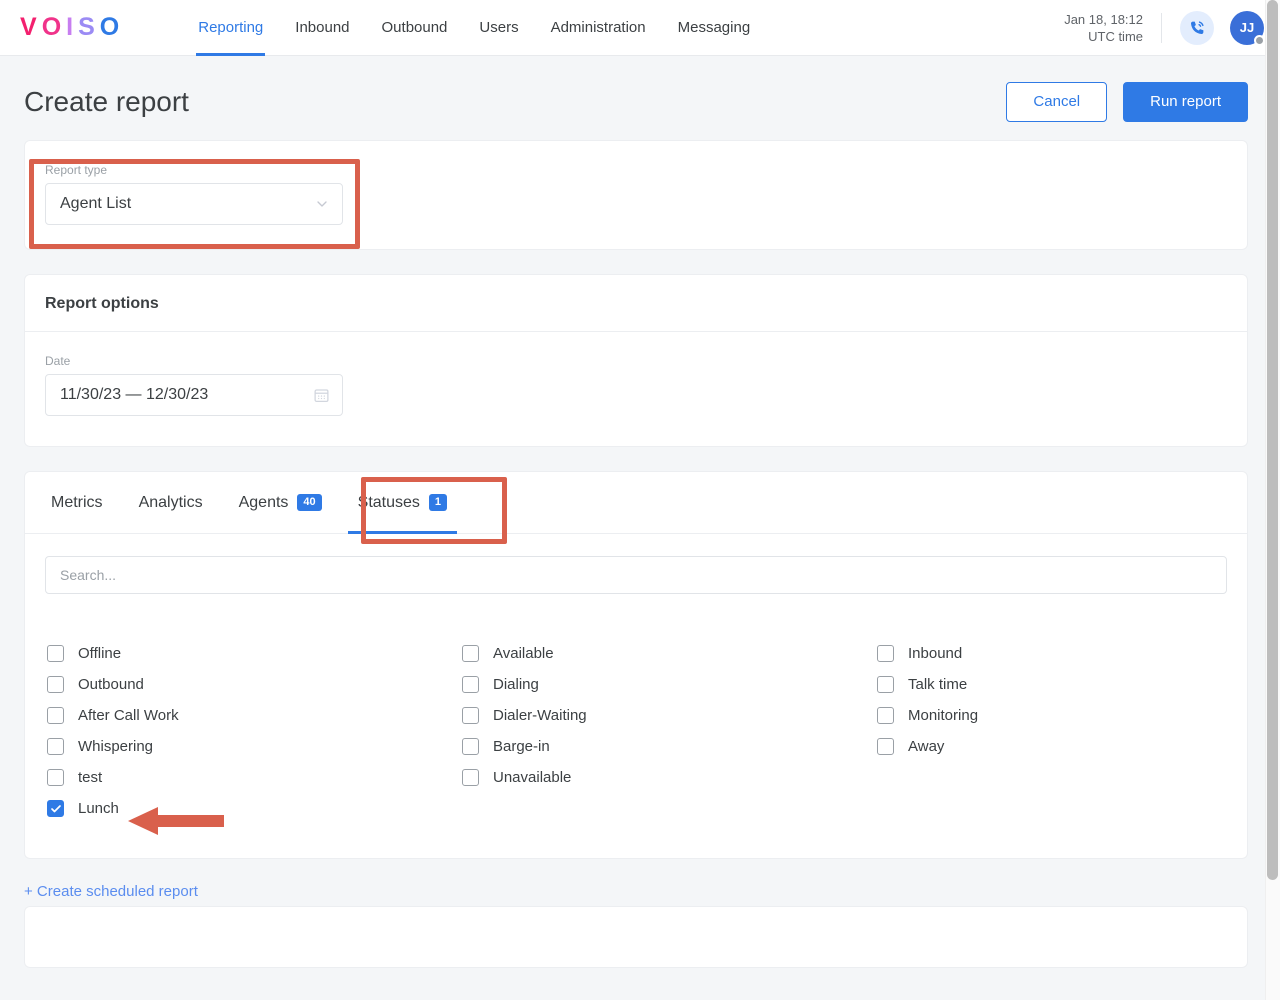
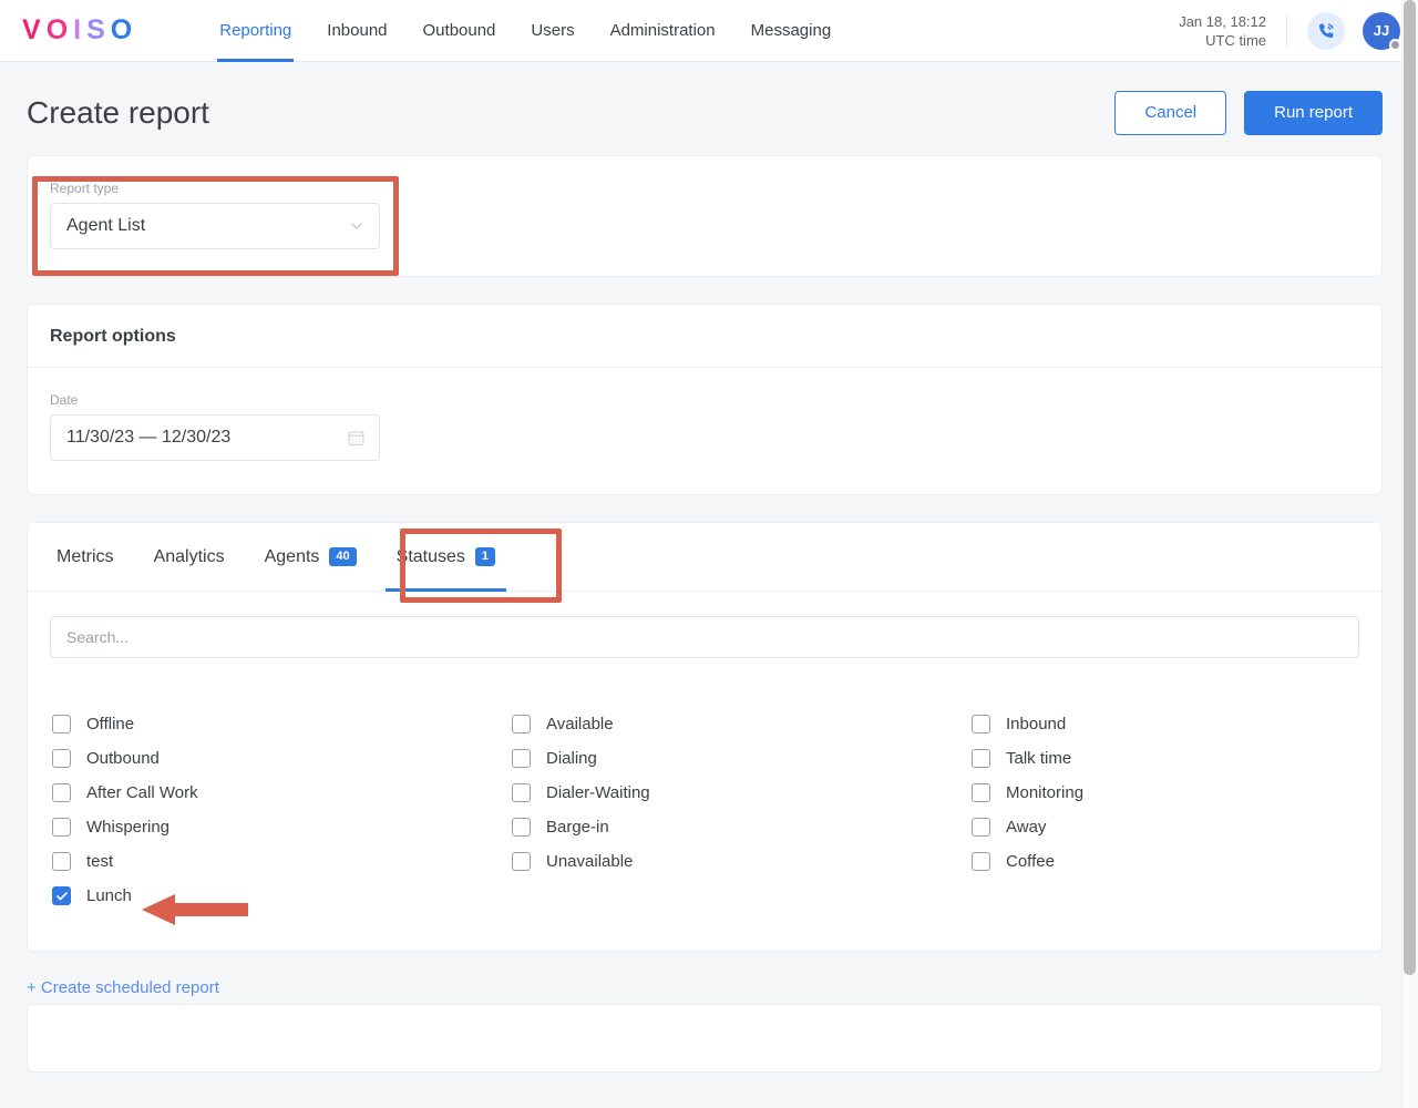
  V
  O
  I
  S
  O
  Reporting
  Inbound
  Outbound
  Users
  Administration
  Messaging
  Jan 18, 18:12
  UTC time
  JJ
  Create report
  Cancel
  Run report
  Report type
  Agent List
  Report options
  Date
  11/30/23 — 12/30/23
  Metrics
  Analytics
  Agents
  40
  Statuses
  1
  Search...
  Offline
  Outbound
  After Call Work
  Whispering
  test
  Lunch
  Available
  Dialing
  Dialer-Waiting
  Barge-in
  Unavailable
  Inbound
  Talk time
  Monitoring
  Away
+ Coffee
  + Create scheduled report
